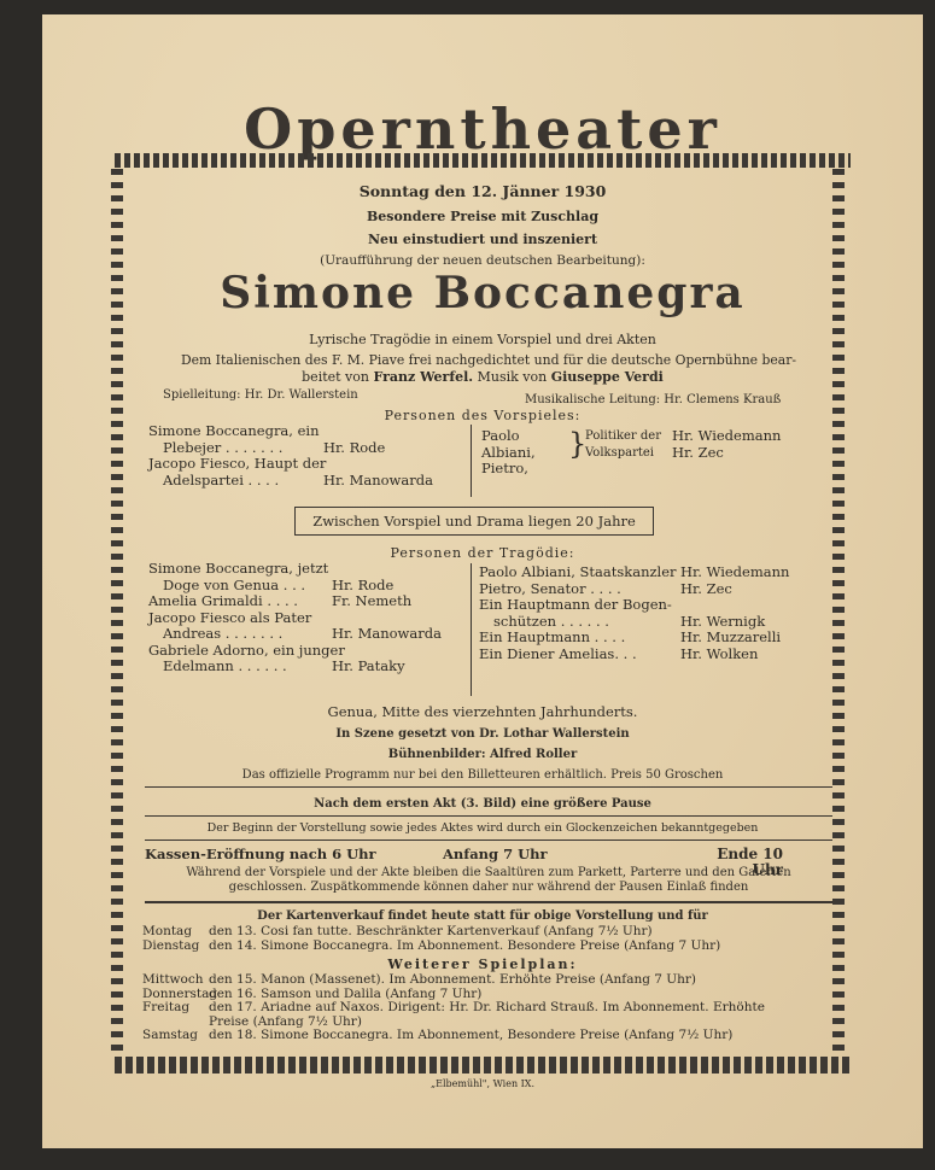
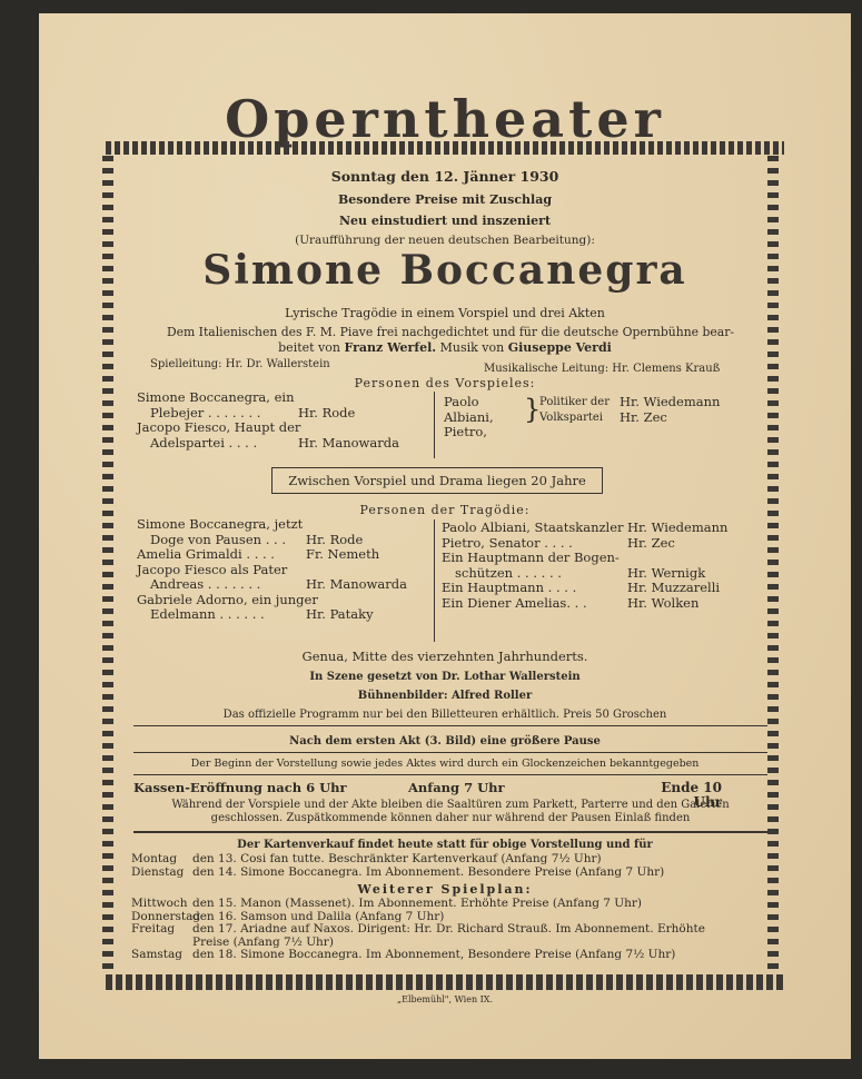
  Operntheater
  Sonntag den 12. Jänner 1930
  Besondere Preise mit Zuschlag
  Neu einstudiert und inszeniert
  (Uraufführung der neuen deutschen Bearbeitung):
  Simone Boccanegra
  Lyrische Tragödie in einem Vorspiel und drei Akten
  Dem Italienischen des F. M. Piave frei nachgedichtet und für die deutsche Opernbühne bear-
  beitet von Franz Werfel. Musik von Giuseppe Verdi
  Spielleitung: Hr. Dr. Wallerstein
  Musikalische Leitung: Hr. Clemens Krauß
  Personen des Vorspieles:
  Simone Boccanegra, ein
  Plebejer . . . . . . .
  Hr. Rode
  Jacopo Fiesco, Haupt der
  Adelspartei . . . .
  Hr. Manowarda
  Paolo Albiani,
  Pietro,
  }
  Politiker der
  Volkspartei
  Hr. Wiedemann
  Hr. Zec
  Zwischen Vorspiel und Drama liegen 20 Jahre
  Personen der Tragödie:
  Simone Boccanegra, jetzt
- Doge von Genua . . .
+ Doge von Pausen . . .
  Hr. Rode
  Amelia Grimaldi . . . .
  Fr. Nemeth
  Jacopo Fiesco als Pater
  Andreas . . . . . . .
  Hr. Manowarda
  Gabriele Adorno, ein junger
  Edelmann . . . . . .
  Hr. Pataky
  Paolo Albiani, Staatskanzler
  Hr. Wiedemann
  Pietro, Senator . . . .
  Hr. Zec
  Ein Hauptmann der Bogen-
  schützen . . . . . .
  Hr. Wernigk
  Ein Hauptmann . . . .
  Hr. Muzzarelli
  Ein Diener Amelias. . .
  Hr. Wolken
  Genua, Mitte des vierzehnten Jahrhunderts.
  In Szene gesetzt von Dr. Lothar Wallerstein
  Bühnenbilder: Alfred Roller
  Das offizielle Programm nur bei den Billetteuren erhältlich. Preis 50 Groschen
  Nach dem ersten Akt (3. Bild) eine größere Pause
  Der Beginn der Vorstellung sowie jedes Aktes wird durch ein Glockenzeichen bekanntgegeben
  Kassen-Eröffnung nach 6 Uhr
  Anfang 7 Uhr
  Ende 10 Uhr
  Während der Vorspiele und der Akte bleiben die Saaltüren zum Parkett, Parterre und den Galerien
  geschlossen. Zuspätkommende können daher nur während der Pausen Einlaß finden
  Der Kartenverkauf findet heute statt für obige Vorstellung und für
  Montag
  den 13. Cosi fan tutte. Beschränkter Kartenverkauf (Anfang 7½ Uhr)
  Dienstag
  den 14. Simone Boccanegra. Im Abonnement. Besondere Preise (Anfang 7 Uhr)
  Weiterer Spielplan:
  Mittwoch
  den 15. Manon (Massenet). Im Abonnement. Erhöhte Preise (Anfang 7 Uhr)
  Donnersta
  den 16. Samson und Dalila (Anfang 7 Uhr)
  Freitag
  den 17. Ariadne auf Naxos. Dirigent: Hr. Dr. Richard Strauß. Im Abonnement. Erhöhte
  Preise (Anfang 7½ Uhr)
  Samstag
  den 18. Simone Boccanegra. Im Abonnement, Besondere Preise (Anfang 7½ Uhr)
  „Elbemühl", Wien IX.
